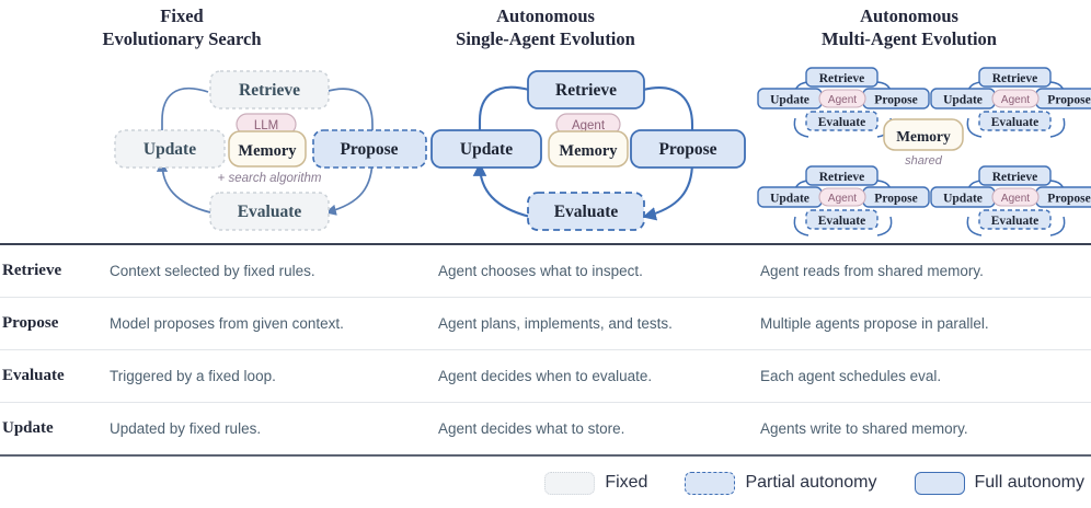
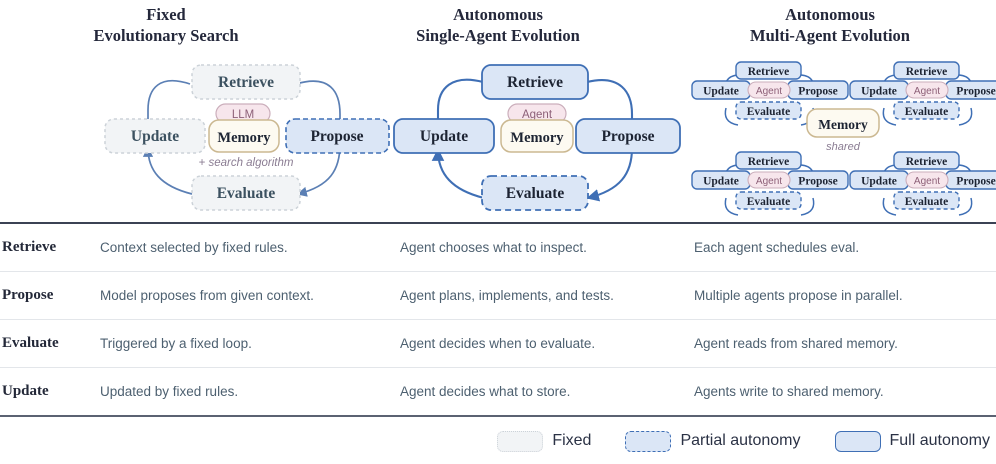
  Fixed
  Evolutionary Search
  Autonomous
  Single-Agent Evolution
  Autonomous
  Multi-Agent Evolution
  Retrieve
  Update
  Propose
  Evaluate
  LLM
  Memory
  + search algorithm
  Retrieve
  Update
  Propose
  Evaluate
  Agent
  Memory
  Retrieve
  Update
  Propose
  Evaluate
  Agent
  Retrieve
  Update
  Propose
  Evaluate
  Agent
  Retrieve
  Update
  Propose
  Evaluate
  Agent
  Retrieve
  Update
  Propose
  Evaluate
  Agent
  Memory
  shared
  Retrieve
  Context selected by fixed rules.
  Agent chooses what to inspect.
- Agent reads from shared memory.
+ Each agent schedules eval.
  Propose
  Model proposes from given context.
  Agent plans, implements, and tests.
  Multiple agents propose in parallel.
  Evaluate
  Triggered by a fixed loop.
  Agent decides when to evaluate.
- Each agent schedules eval.
+ Agent reads from shared memory.
  Update
  Updated by fixed rules.
  Agent decides what to store.
  Agents write to shared memory.
  Fixed
  Partial autonomy
  Full autonomy
